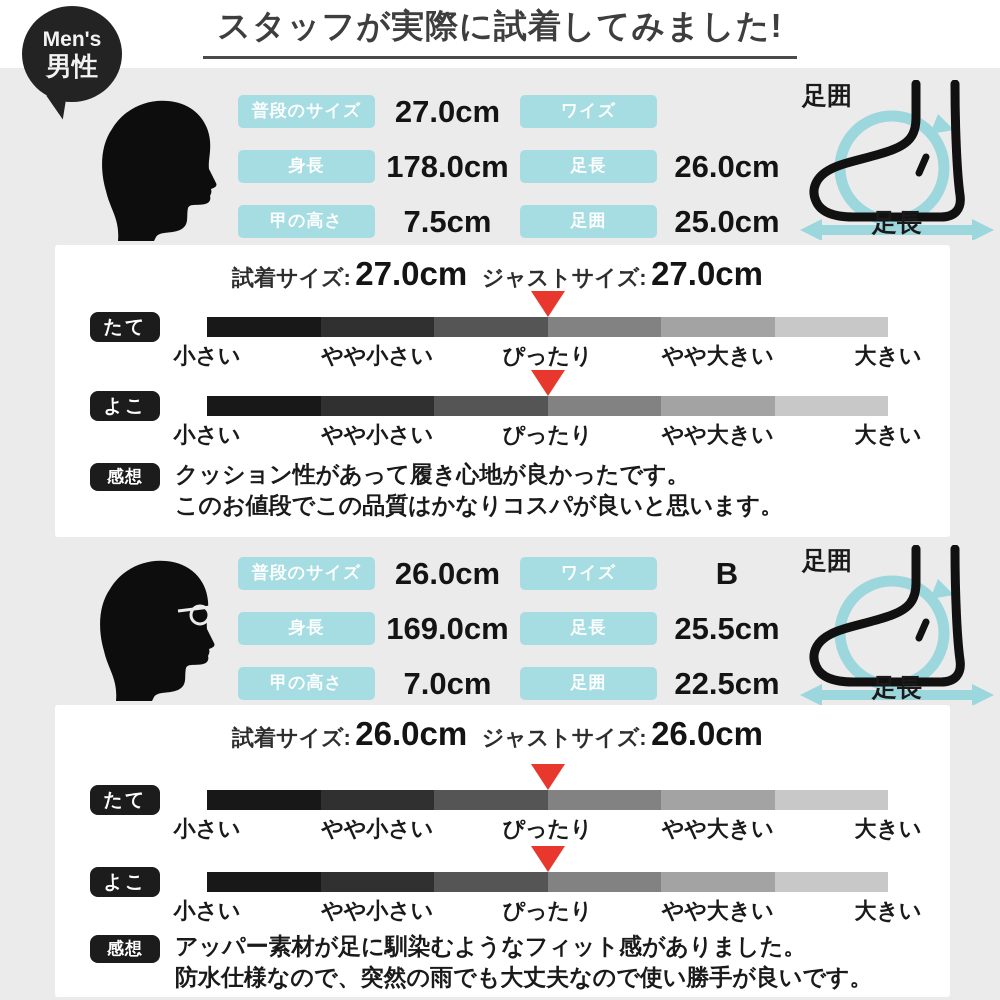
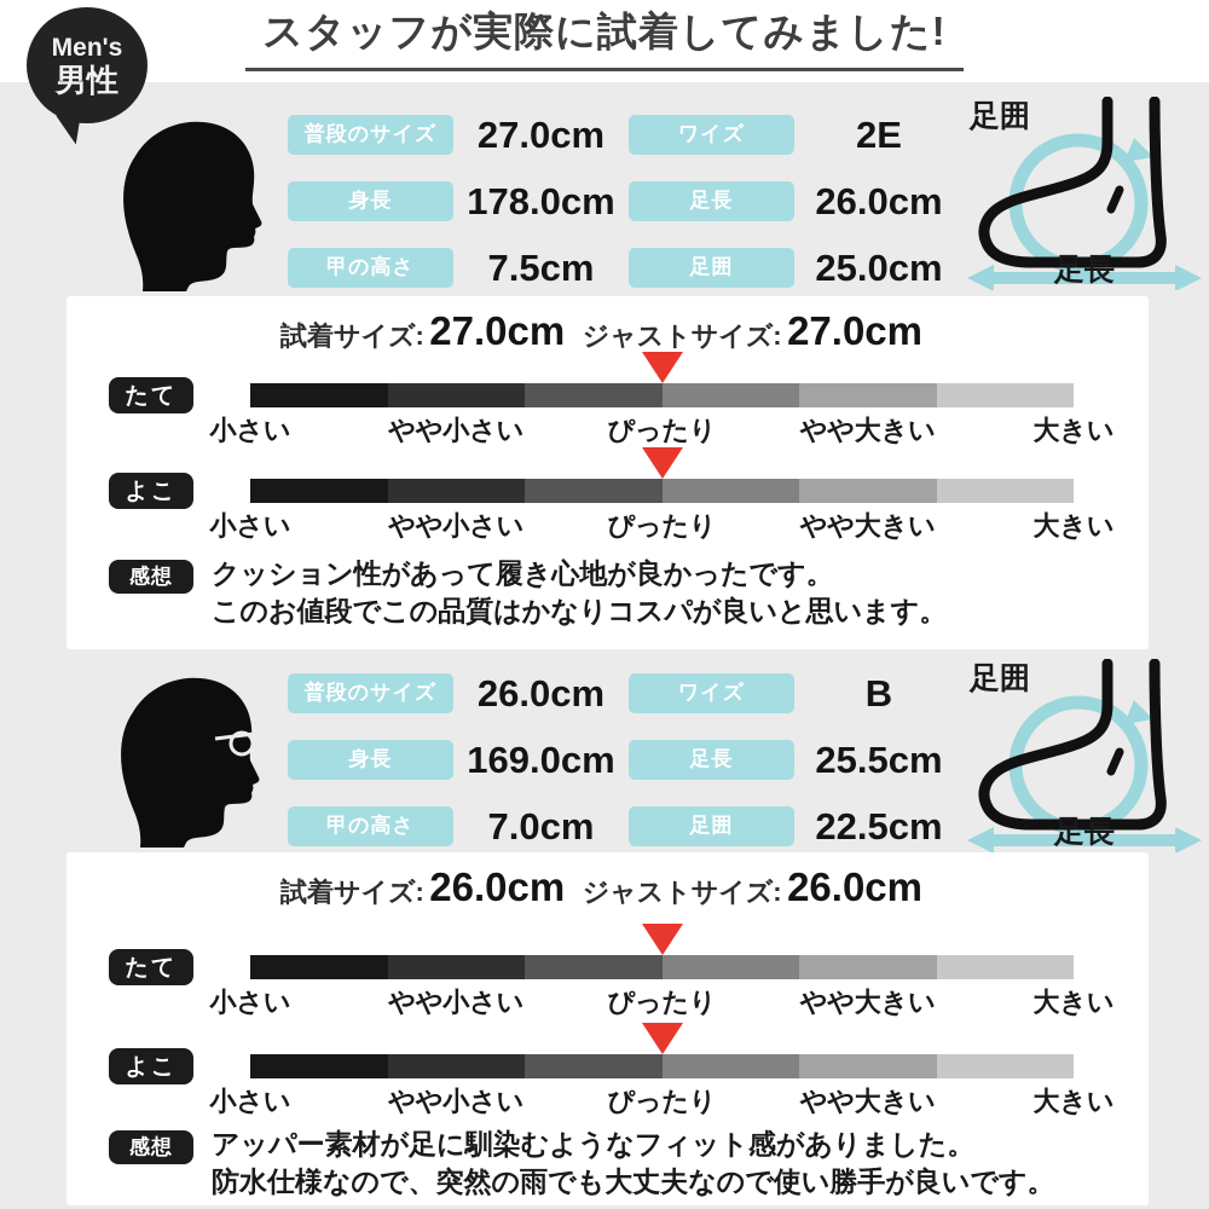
  スタッフが実際に試着してみました!
  Men's
  男性
  普段のサイズ
  27.0cm
  ワイズ
+ 2E
  身長
  178.0cm
  足長
  26.0cm
  甲の高さ
  7.5cm
  足囲
  25.0cm
  足囲
  足長
  試着サイズ: 27.0cm ジャストサイズ: 27.0cm
  たて
  小さい
  やや小さい
  ぴったり
  やや大きい
  大きい
  よこ
  小さい
  やや小さい
  ぴったり
  やや大きい
  大きい
  感想
  クッション性があって履き心地が良かったです。
  このお値段でこの品質はかなりコスパが良いと思います。
  普段のサイズ
  26.0cm
  ワイズ
  B
  身長
  169.0cm
  足長
  25.5cm
  甲の高さ
  7.0cm
  足囲
  22.5cm
  足囲
  足長
  試着サイズ: 26.0cm ジャストサイズ: 26.0cm
  たて
  小さい
  やや小さい
  ぴったり
  やや大きい
  大きい
  よこ
  小さい
  やや小さい
  ぴったり
  やや大きい
  大きい
  感想
  アッパー素材が足に馴染むようなフィット感がありました。
  防水仕様なので、突然の雨でも大丈夫なので使い勝手が良いです。
